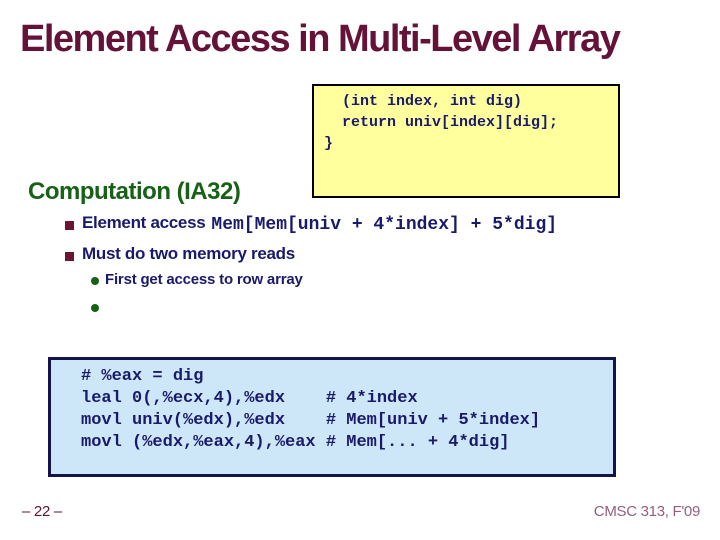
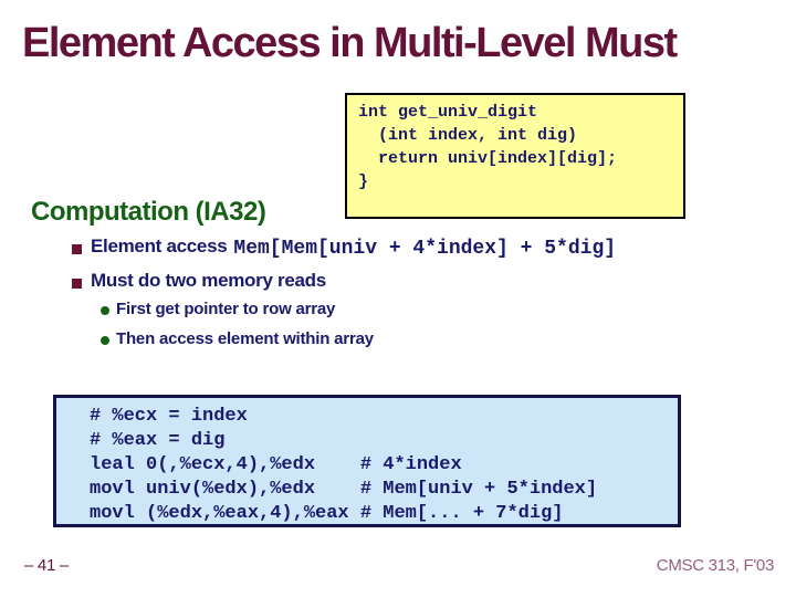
- Element Access in Multi-Level Array
+ Element Access in Multi-Level Must
+ int get_univ_digit
  (int index, int dig)
  return univ[index][dig];
  }
  Computation (IA32)
  Element access Mem[Mem[univ + 4*index] + 5*dig]
  Must do two memory reads
- First get access to row array
+ First get pointer to row array
+ Then access element within array
+ # %ecx = index
  # %eax = dig
  leal 0(,%ecx,4),%edx # 4*index
  movl univ(%edx),%edx # Mem[univ + 5*index]
- movl (%edx,%eax,4),%eax # Mem[... + 4*dig]
+ movl (%edx,%eax,4),%eax # Mem[... + 7*dig]
- – 22 –
+ – 41 –
- CMSC 313, F'09
+ CMSC 313, F'03
